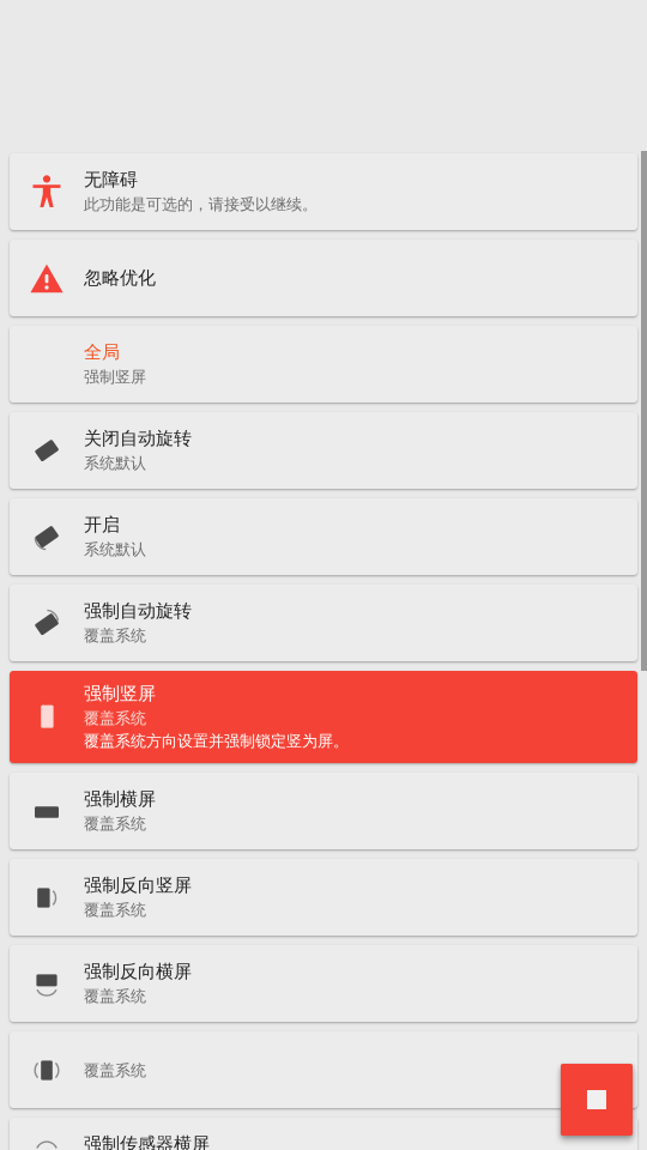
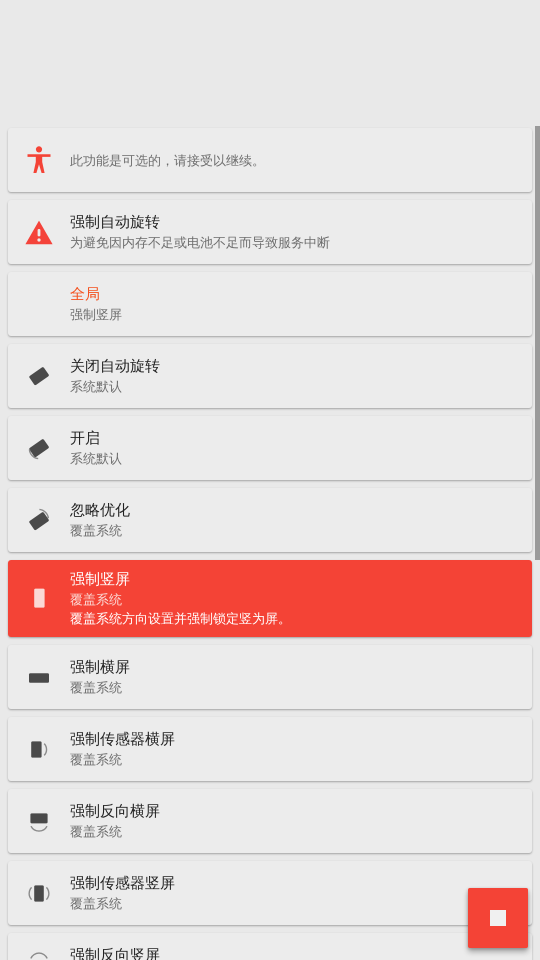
- 无障碍
  此功能是可选的，请接受以继续。
- 忽略优化
+ 强制自动旋转
+ 为避免因内存不足或电池不足而导致服务中断
  全局
  强制竖屏
  关闭自动旋转
  系统默认
  开启
  系统默认
- 强制自动旋转
+ 忽略优化
  覆盖系统
  强制竖屏
  覆盖系统
  覆盖系统方向设置并强制锁定竖为屏。
  强制横屏
  覆盖系统
- 强制反向竖屏
+ 强制传感器横屏
  覆盖系统
  强制反向横屏
  覆盖系统
+ 强制传感器竖屏
  覆盖系统
- 强制传感器横屏
+ 强制反向竖屏
